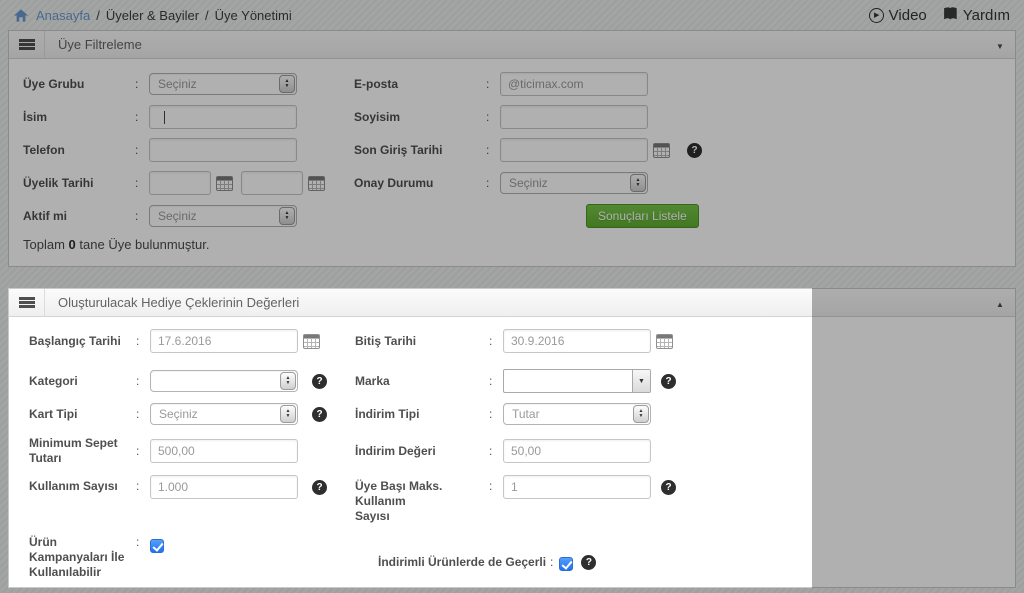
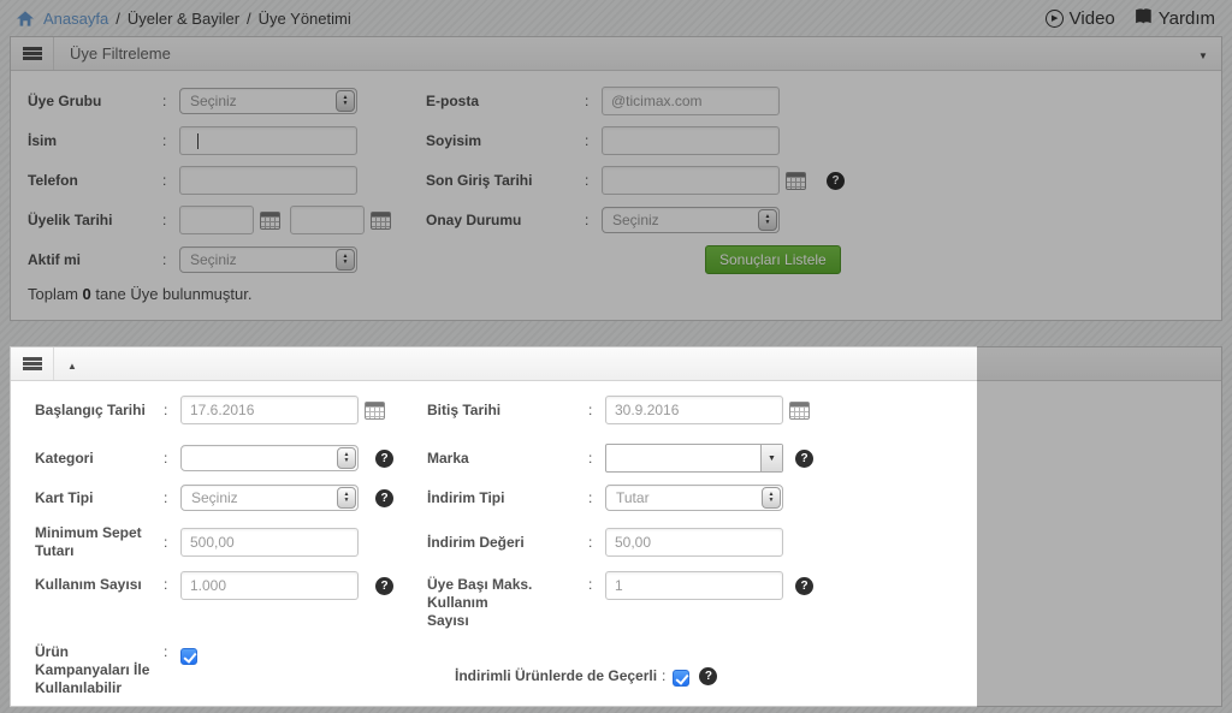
  Anasayfa
  /
  Üyeler & Bayiler
  /
  Üye Yönetimi
  Video
  Yardım
  Üye Filtreleme
  Üye Grubu
  :
  Seçiniz
  E-posta
  :
  @ticimax.com
  İsim
  :
  Soyisim
  :
  Telefon
  :
  Son Giriş Tarihi
  :
  Üyelik Tarihi
  :
  Onay Durumu
  :
  Seçiniz
  Aktif mi
  :
  Seçiniz
  Sonuçları Listele
  Toplam 0 tane Üye bulunmuştur.
- Oluşturulacak Hediye Çeklerinin Değerleri
  Başlangıç Tarihi
  :
  17.6.2016
  Bitiş Tarihi
  :
  30.9.2016
  Kategori
  :
  Marka
  :
  Kart Tipi
  :
  Seçiniz
  İndirim Tipi
  :
  Tutar
  Minimum Sepet Tutarı
  :
  500,00
  İndirim Değeri
  :
  50,00
  Kullanım Sayısı
  :
  1.000
  Üye Başı Maks. Kullanım
  Sayısı
  :
  1
  Ürün Kampanyaları İle
  Kullanılabilir
  :
  İndirimli Ürünlerde de Geçerli
  :
